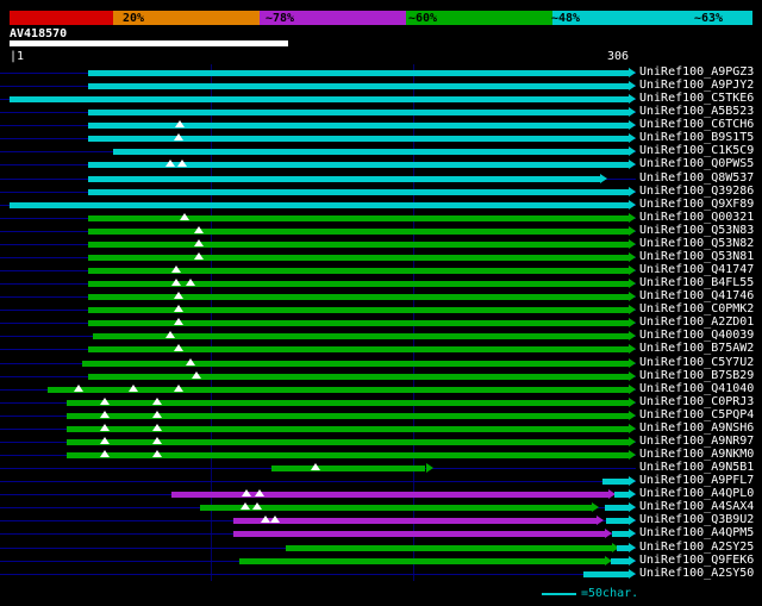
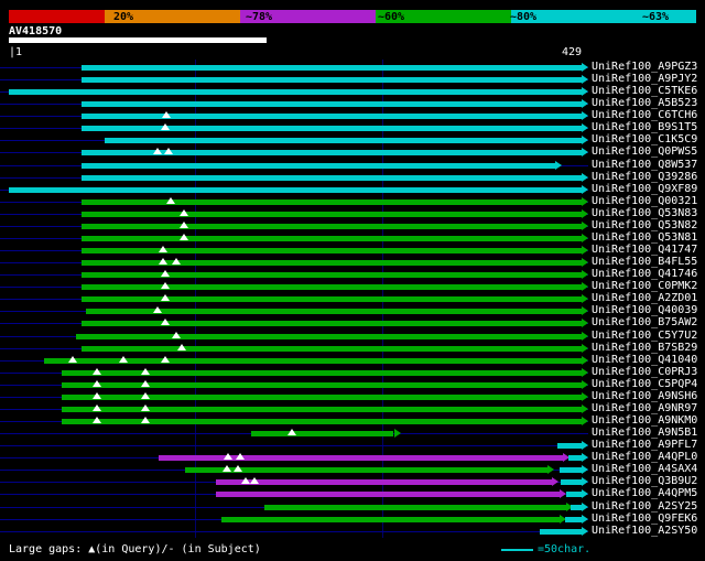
  20%
  ~78%
  ~60%
- ~48%
+ ~80%
  ~63%
  AV418570
  |1
- 306
+ 429
  UniRef100_A9PGZ3
  UniRef100_A9PJY2
  UniRef100_C5TKE6
  UniRef100_A5B523
  UniRef100_C6TCH6
  UniRef100_B9S1T5
  UniRef100_C1K5C9
  UniRef100_Q0PWS5
  UniRef100_Q8W537
  UniRef100_Q39286
  UniRef100_Q9XF89
  UniRef100_Q00321
  UniRef100_Q53N83
  UniRef100_Q53N82
  UniRef100_Q53N81
  UniRef100_Q41747
  UniRef100_B4FL55
  UniRef100_Q41746
  UniRef100_C0PMK2
  UniRef100_A2ZD01
  UniRef100_Q40039
  UniRef100_B75AW2
  UniRef100_C5Y7U2
  UniRef100_B7SB29
  UniRef100_Q41040
  UniRef100_C0PRJ3
  UniRef100_C5PQP4
  UniRef100_A9NSH6
  UniRef100_A9NR97
  UniRef100_A9NKM0
  UniRef100_A9N5B1
  UniRef100_A9PFL7
  UniRef100_A4QPL0
  UniRef100_A4SAX4
  UniRef100_Q3B9U2
  UniRef100_A4QPM5
  UniRef100_A2SY25
  UniRef100_Q9FEK6
  UniRef100_A2SY50
+ Large gaps: ▲(in Query)/- (in Subject)
  =50char.
